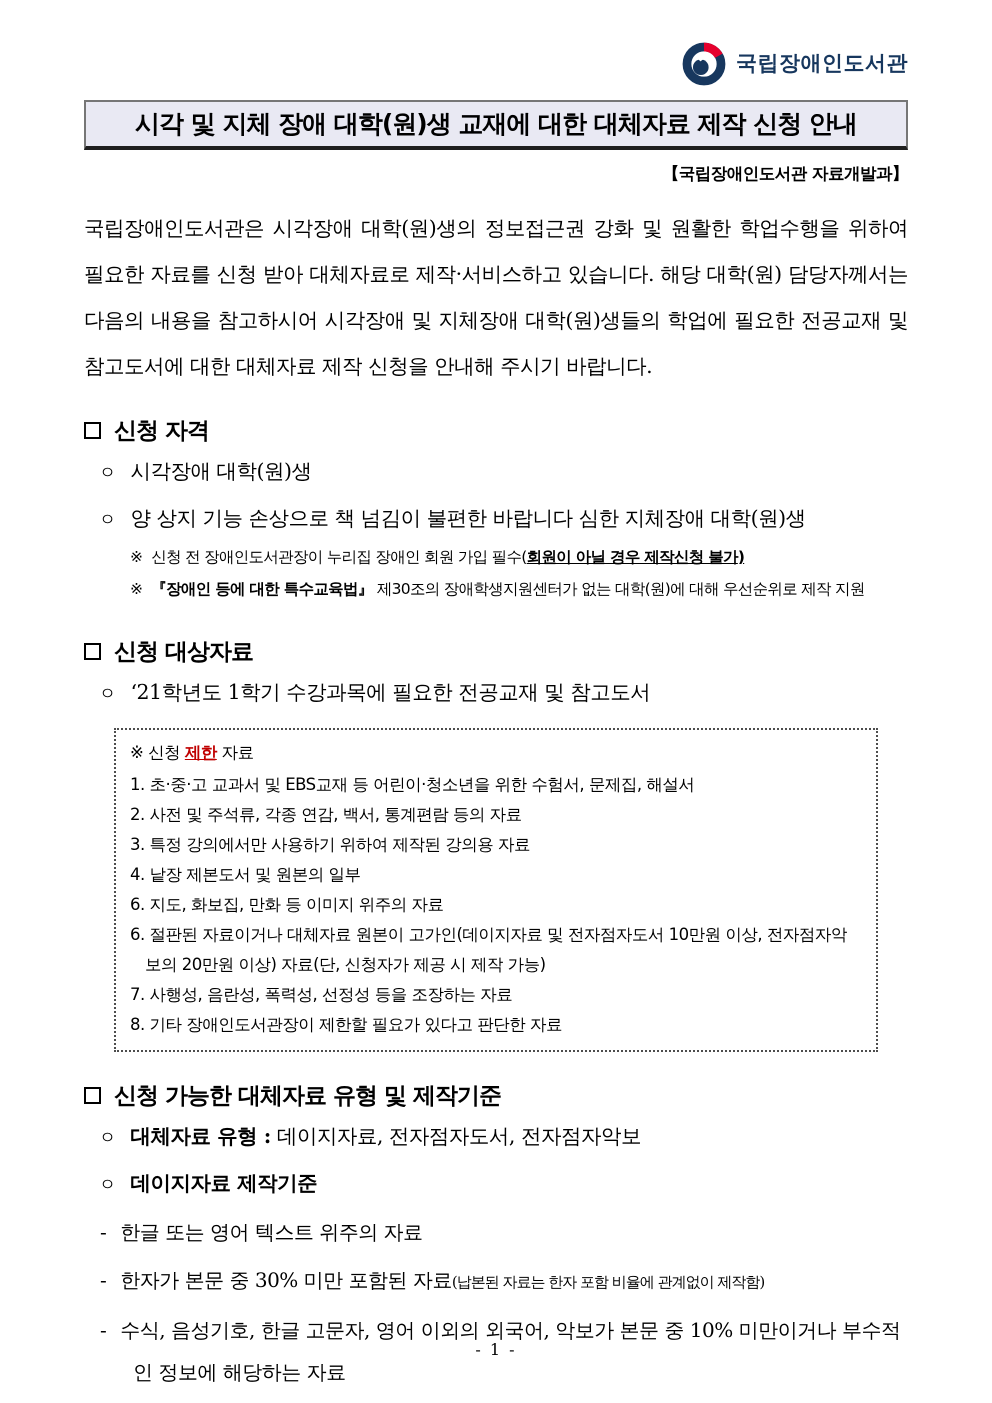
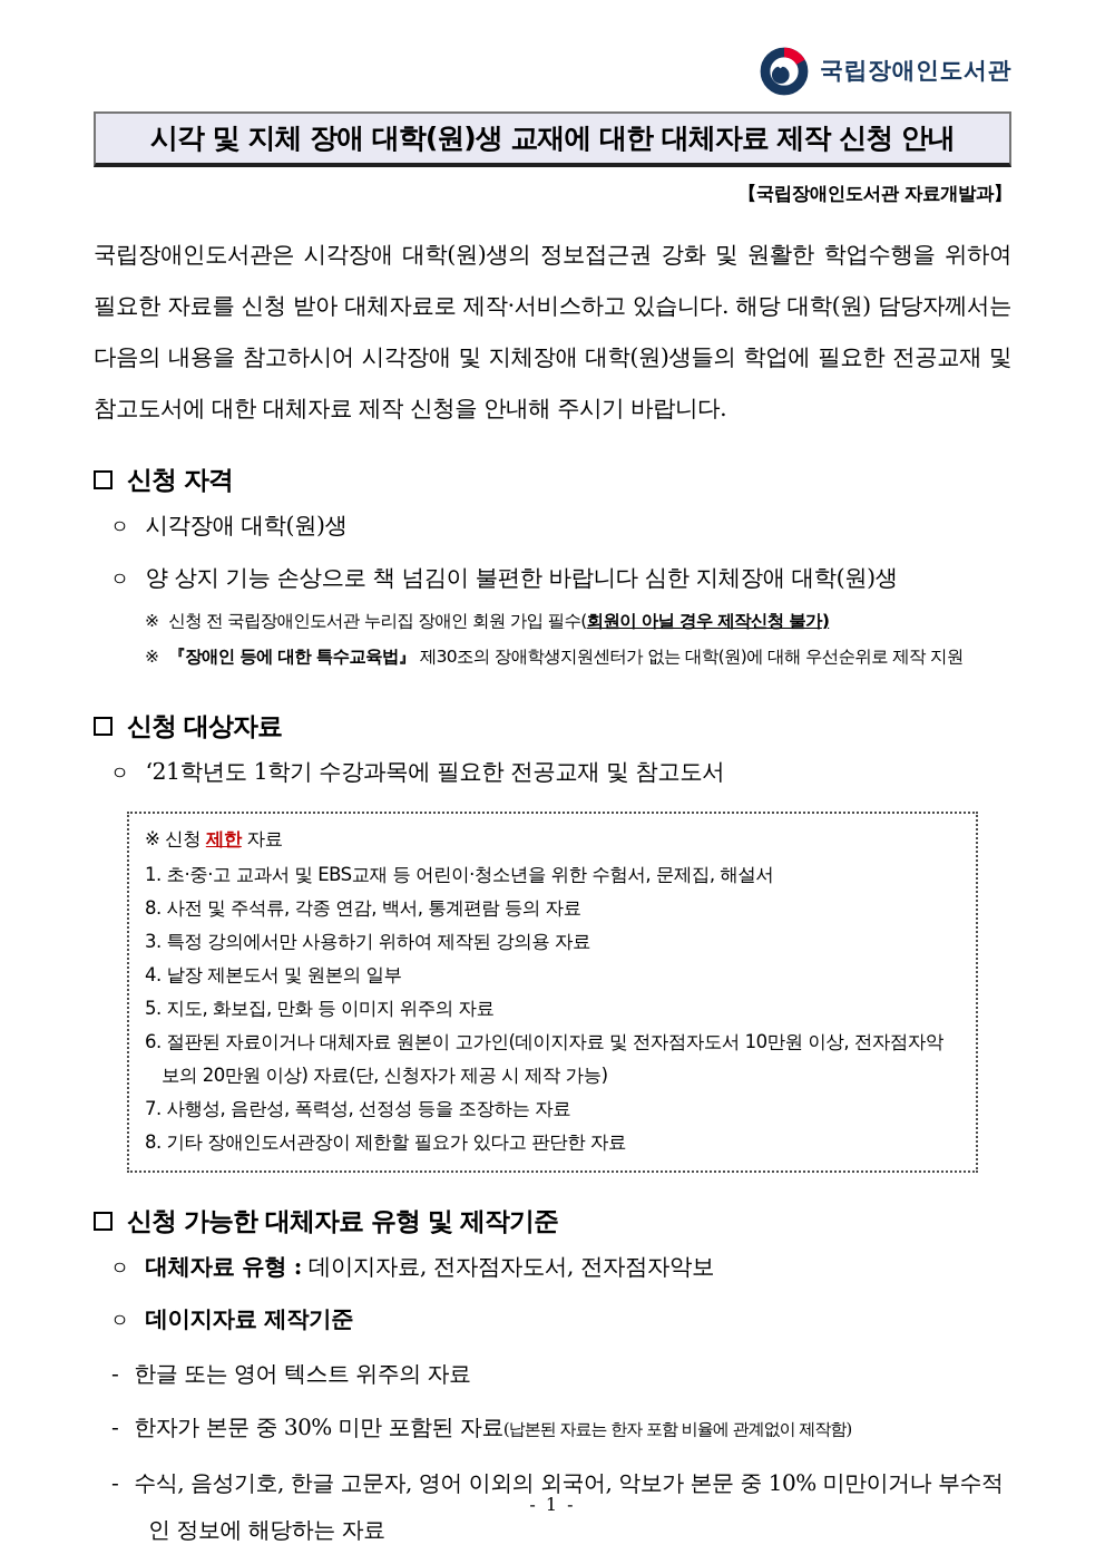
  국립장애인도서관
  시각 및 지체 장애 대학(원)생 교재에 대한 대체자료 제작 신청 안내
  【국립장애인도서관 자료개발과】
  국립장애인도서관은 시각장애 대학(원)생의 정보접근권 강화 및 원활한 학업수행을 위하여 필요한 자료를 신청 받아 대체자료로 제작·서비스하고 있습니다. 해당 대학(원) 담당자께서는 다음의 내용을 참고하시어 시각장애 및 지체장애 대학(원)생들의 학업에 필요한 전공교재 및 참고도서에 대한 대체자료 제작 신청을 안내해 주시기 바랍니다.
  신청 자격
  ㅇ
  시각장애 대학(원)생
  ㅇ
  양 상지 기능 손상으로 책 넘김이 불편한 바랍니다 심한 지체장애 대학(원)생
  ※
- 신청 전 장애인도서관장이 누리집 장애인 회원 가입 필수(회원이 아닐 경우 제작신청 불가)
+ 신청 전 국립장애인도서관 누리집 장애인 회원 가입 필수(회원이 아닐 경우 제작신청 불가)
  ※
  『장애인 등에 대한 특수교육법』 제30조의 장애학생지원센터가 없는 대학(원)에 대해 우선순위로 제작 지원
  신청 대상자료
  ㅇ
  ‘21학년도 1학기 수강과목에 필요한 전공교재 및 참고도서
  ※ 신청 제한 자료
  1. 초·중·고 교과서 및 EBS교재 등 어린이·청소년을 위한 수험서, 문제집, 해설서
- 2. 사전 및 주석류, 각종 연감, 백서, 통계편람 등의 자료
+ 8. 사전 및 주석류, 각종 연감, 백서, 통계편람 등의 자료
  3. 특정 강의에서만 사용하기 위하여 제작된 강의용 자료
  4. 낱장 제본도서 및 원본의 일부
- 6. 지도, 화보집, 만화 등 이미지 위주의 자료
+ 5. 지도, 화보집, 만화 등 이미지 위주의 자료
  6. 절판된 자료이거나 대체자료 원본이 고가인(데이지자료 및 전자점자도서 10만원 이상, 전자점자악보의 20만원 이상) 자료(단, 신청자가 제공 시 제작 가능)
  7. 사행성, 음란성, 폭력성, 선정성 등을 조장하는 자료
  8. 기타 장애인도서관장이 제한할 필요가 있다고 판단한 자료
  신청 가능한 대체자료 유형 및 제작기준
  ㅇ
  대체자료 유형 : 데이지자료, 전자점자도서, 전자점자악보
  ㅇ
  데이지자료 제작기준
  - 한글 또는 영어 텍스트 위주의 자료
  - 한자가 본문 중 30% 미만 포함된 자료(납본된 자료는 한자 포함 비율에 관계없이 제작함)
  - 수식, 음성기호, 한글 고문자, 영어 이외의 외국어, 악보가 본문 중 10% 미만이거나 부수적인 정보에 해당하는 자료
  - 1 -
